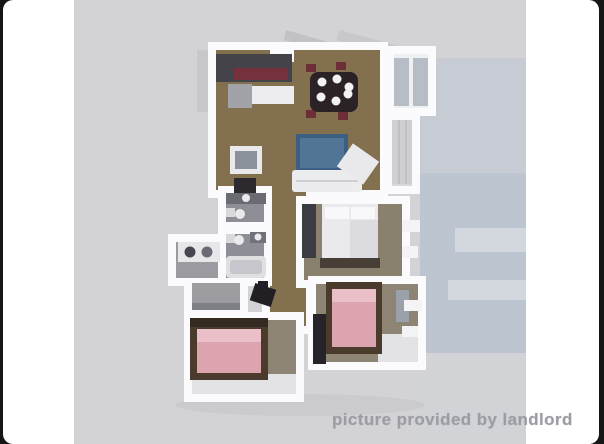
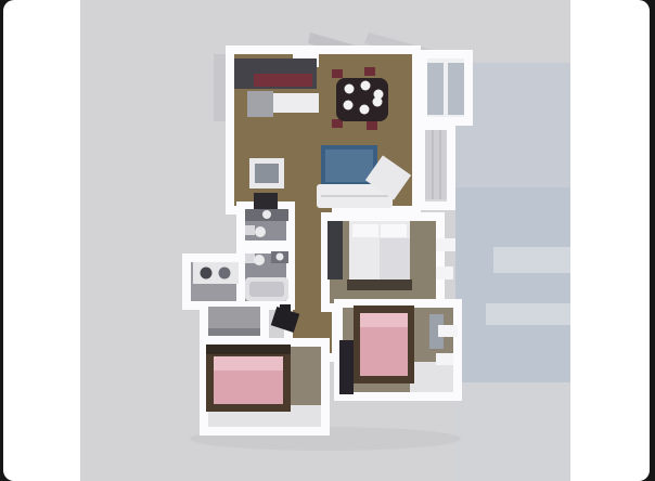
- picture provided by landlord
